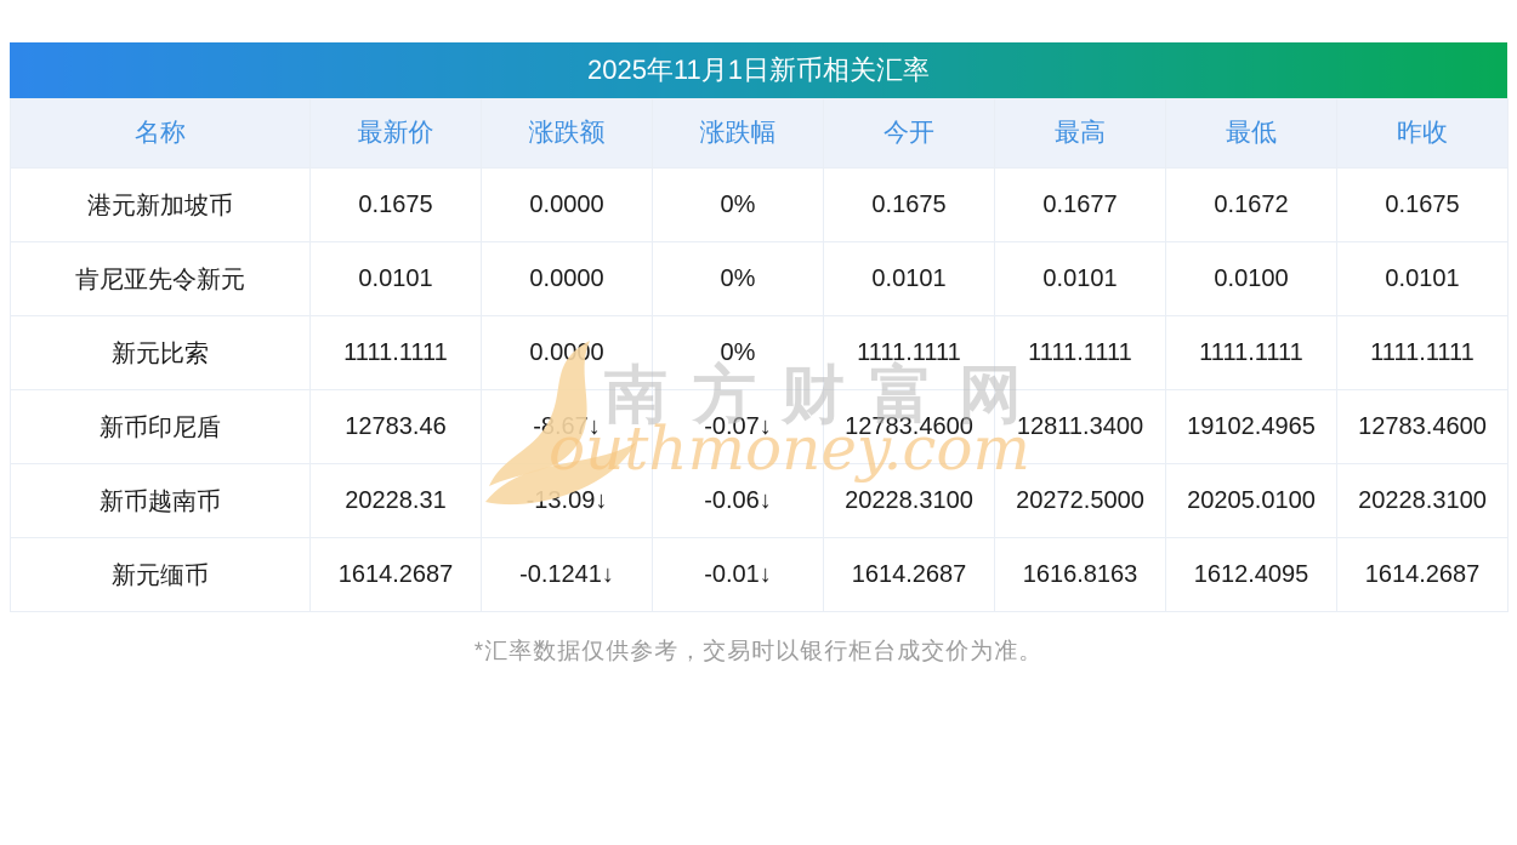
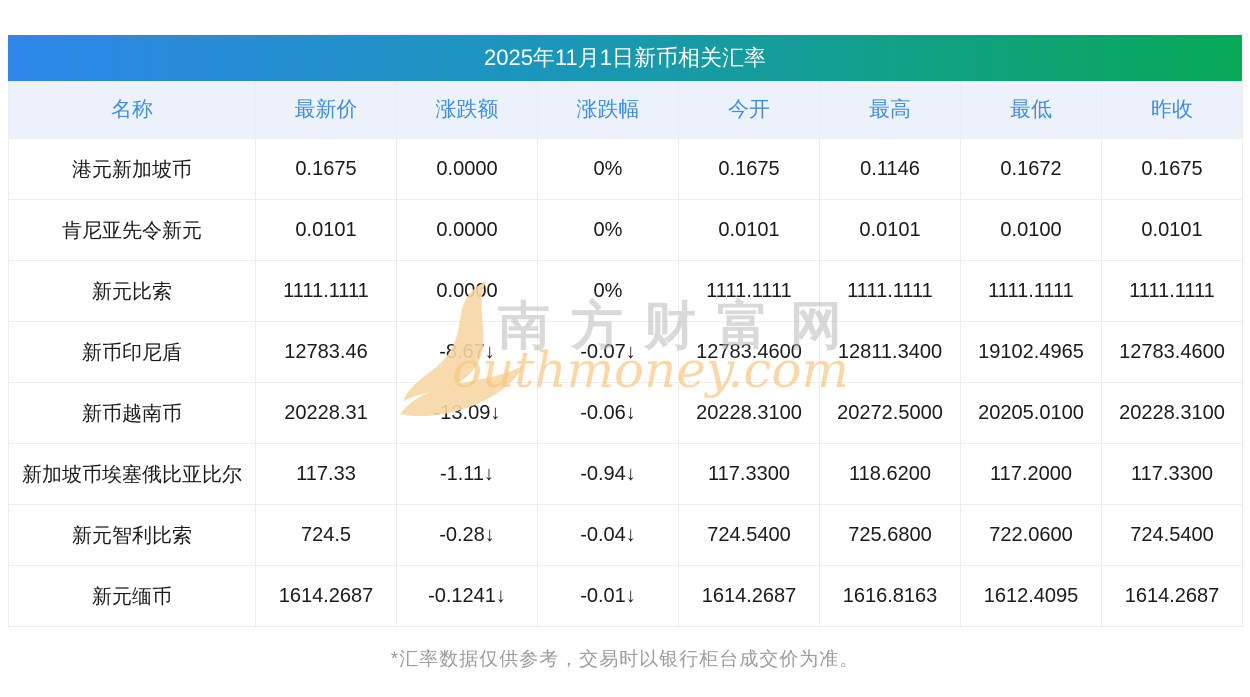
  2025年11月1日新币相关汇率
  名称	最新价	涨跌额	涨跌幅	今开	最高	最低	昨收
- 港元新加坡币	0.1675	0.0000	0%	0.1675	0.1677	0.1672	0.1675
+ 港元新加坡币	0.1675	0.0000	0%	0.1675	0.1146	0.1672	0.1675
  肯尼亚先令新元	0.0101	0.0000	0%	0.0101	0.0101	0.0100	0.0101
  新元比索	1111.1111	0.000	0%	1111.1111	1111.1111	1111.1111	1111.1111
  新币印尼盾	12783.46	-↓	-0.07↓	12783.4600	12811.3400	19102.4965	12783.4600
  新币越南币	20228.31	3.09↓	-0.06↓	20228.3100	20272.5000	20205.0100	20228.3100
+ 新加坡币埃塞俄比亚比尔	117.33	-1.11↓	-0.94↓	117.3300	118.6200	117.2000	117.3300
+ 新元智利比索	724.5	-0.28↓	-0.04↓	724.5400	725.6800	722.0600	724.5400
  新元缅币	1614.2687	-0.1241↓	-0.01↓	1614.2687	1616.8163	1612.4095	1614.2687
  *汇率数据仅供参考，交易时以银行柜台成交价为准。
  南方财富网
  outhmoney.com
